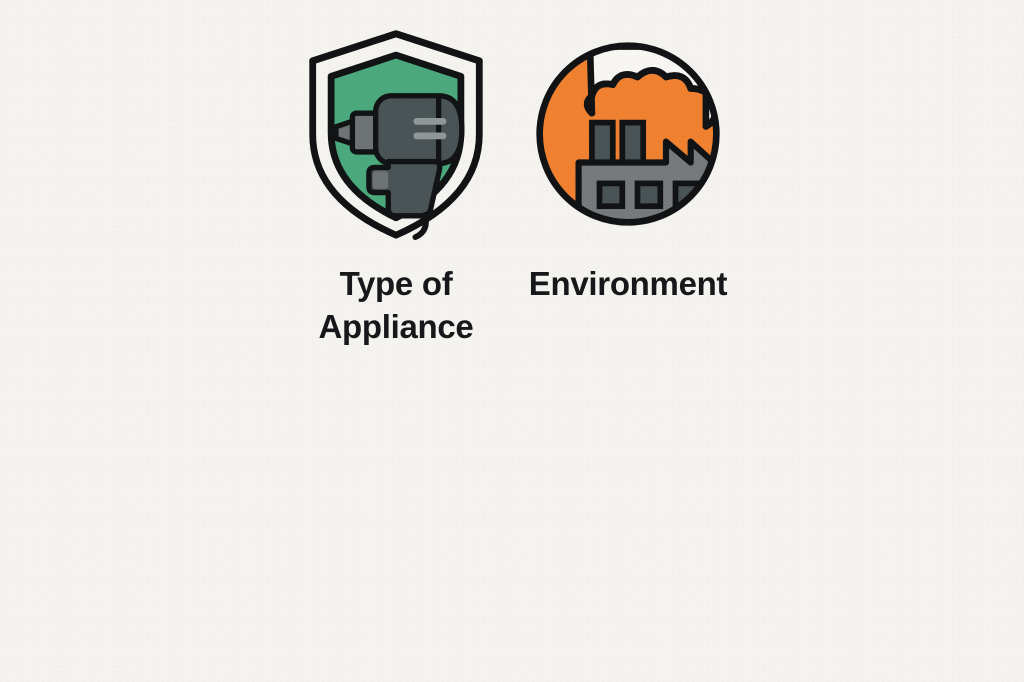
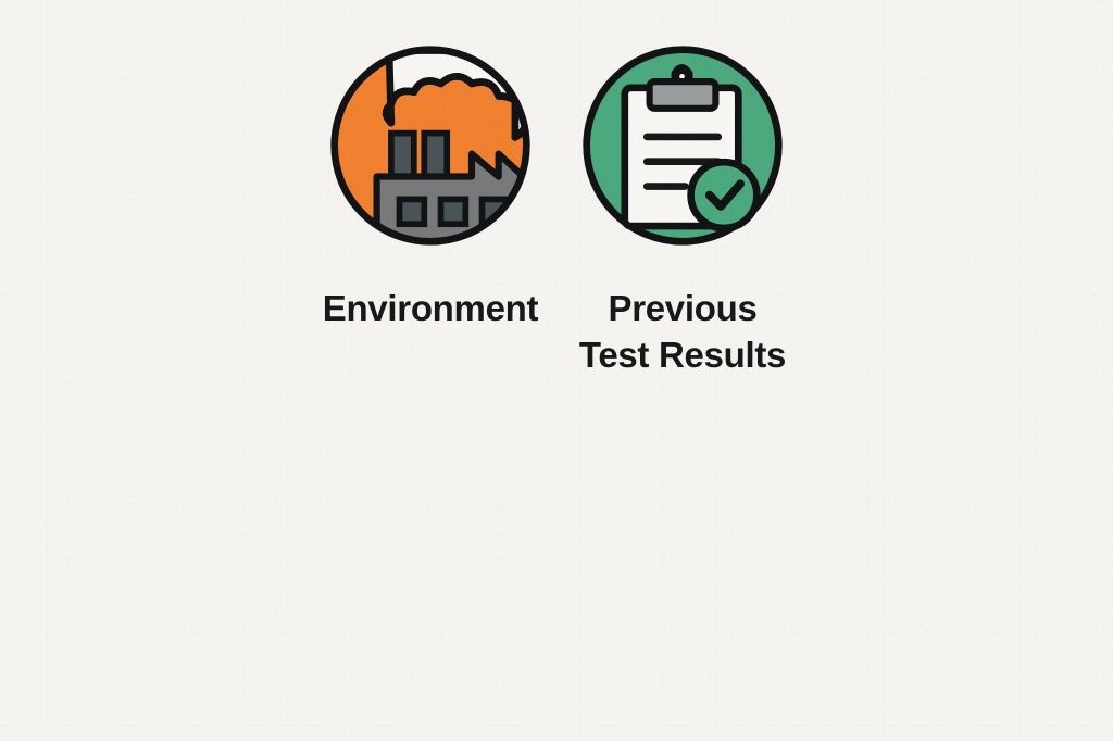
- Type of
- Appliance
  Environment
+ Previous
+ Test Results
